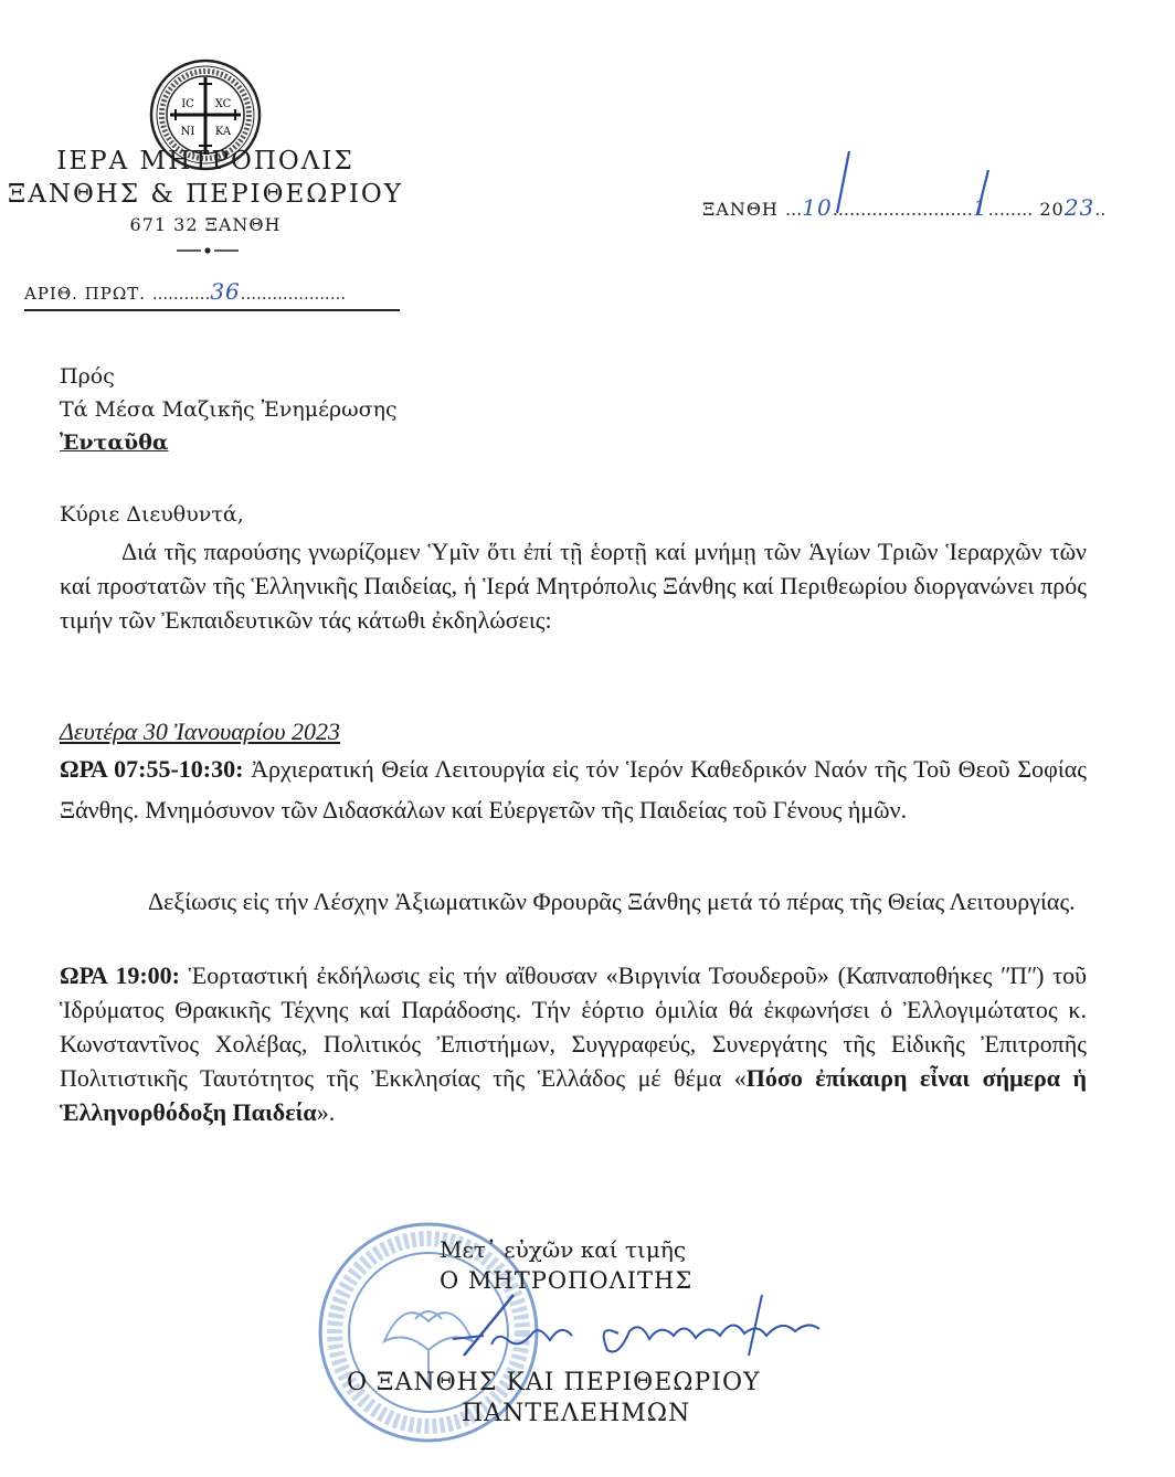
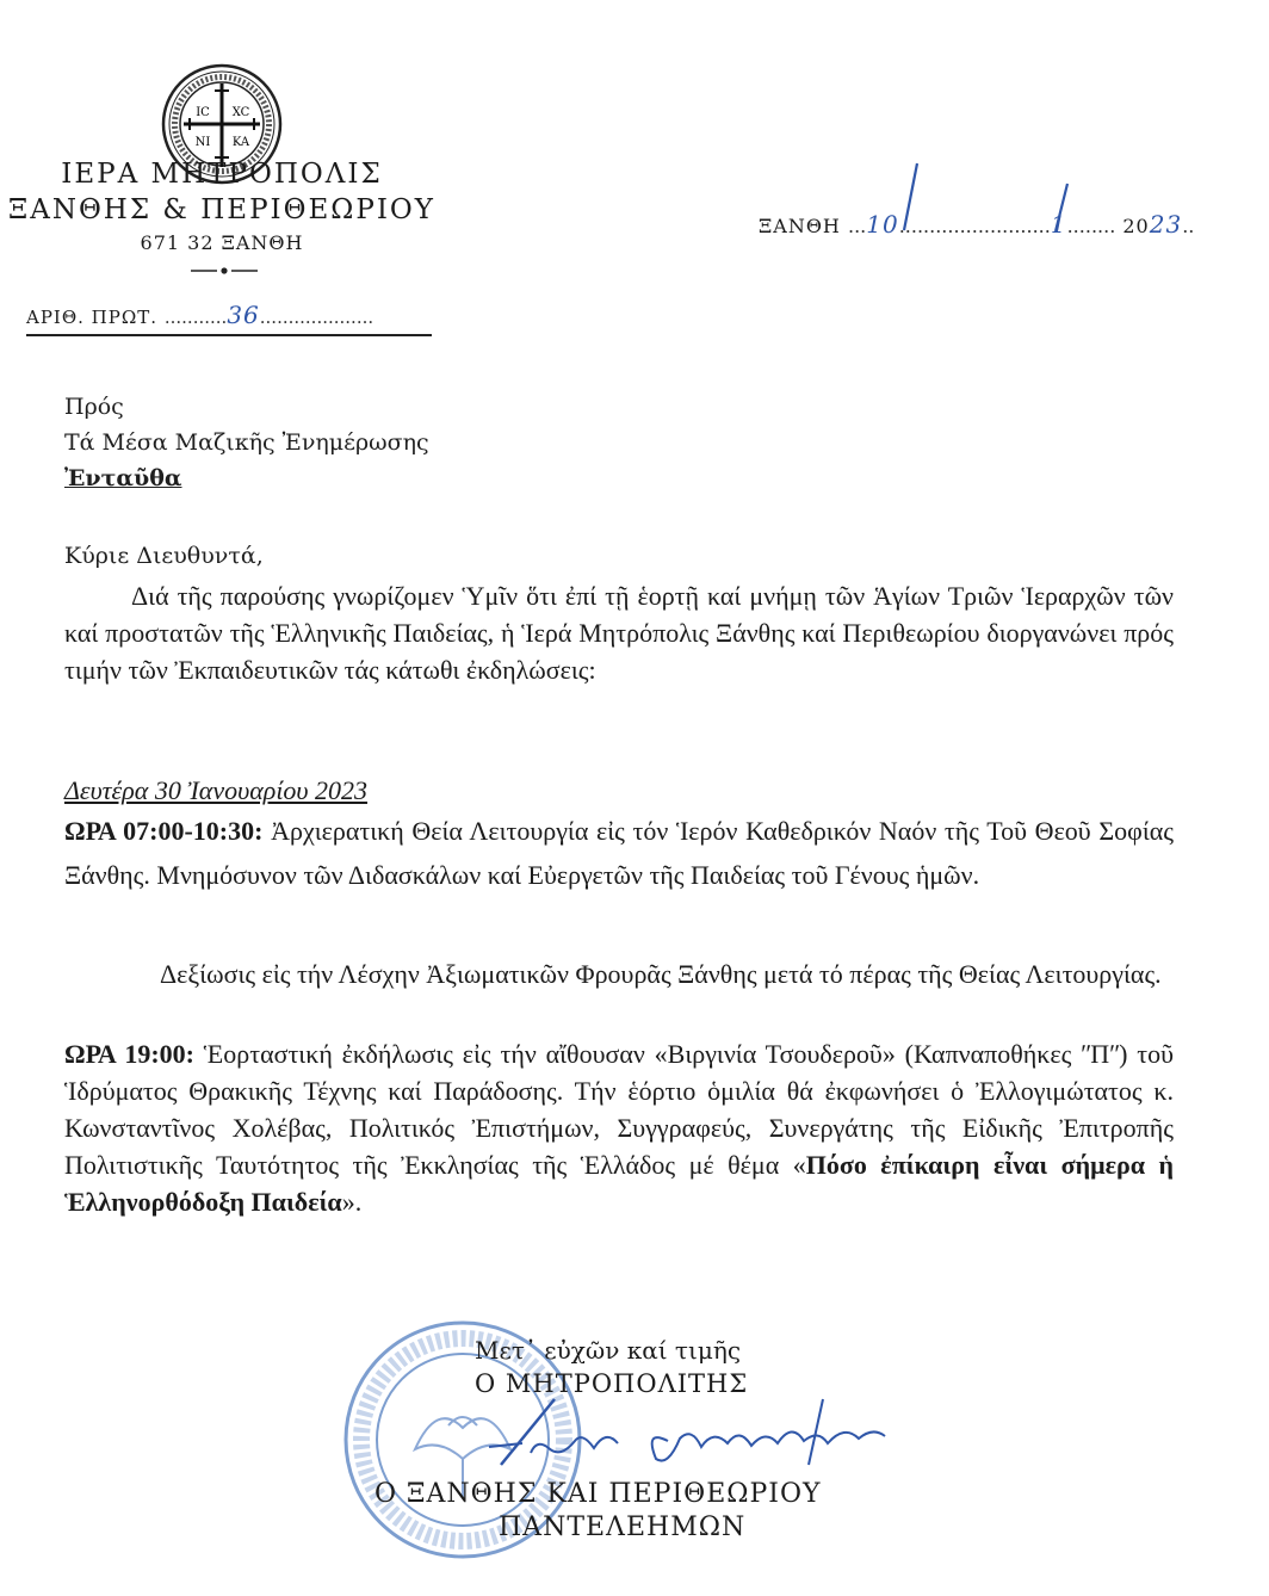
  IC
  XC
  NI
  KA
  ΙΕΡΑ ΜΗΤΡΟΠΟΛΙΣ
  ΞΑΝΘΗΣ & ΠΕΡΙΘΕΩΡΙΟΥ
  671 32 ΞΑΝΘΗ
  ΑΡΙΘ. ΠΡΩΤ. ...........36....................
  ΞΑΝΘΗ ...10.........................1........ 2023..
  Πρός
  Τά Μέσα Μαζικῆς Ἐνημέρωσης
  Ἐνταῦθα
  Κύριε Διευθυντά,
  Διά τῆς παρούσης γνωρίζομεν Ὑμῖν ὅτι ἐπί τῇ ἑορτῇ καί μνήμῃ τῶν Ἁγίων Τριῶν Ἱεραρχῶν τῶν καί προστατῶν τῆς Ἑλληνικῆς Παιδείας, ἡ Ἱερά Μητρόπολις Ξάνθης καί Περιθεωρίου διοργανώνει πρός τιμήν τῶν Ἐκπαιδευτικῶν τάς κάτωθι ἐκδηλώσεις:
  Δευτέρα 30 Ἰανουαρίου 2023
- ΩΡΑ 07:55-10:30: Ἀρχιερατική Θεία Λειτουργία εἰς τόν Ἱερόν Καθεδρικόν Ναόν τῆς Τοῦ Θεοῦ Σοφίας Ξάνθης. Μνημόσυνον τῶν Διδασκάλων καί Εὐεργετῶν τῆς Παιδείας τοῦ Γένους ἡμῶν.
+ ΩΡΑ 07:00-10:30: Ἀρχιερατική Θεία Λειτουργία εἰς τόν Ἱερόν Καθεδρικόν Ναόν τῆς Τοῦ Θεοῦ Σοφίας Ξάνθης. Μνημόσυνον τῶν Διδασκάλων καί Εὐεργετῶν τῆς Παιδείας τοῦ Γένους ἡμῶν.
  Δεξίωσις εἰς τήν Λέσχην Ἀξιωματικῶν Φρουρᾶς Ξάνθης μετά τό πέρας τῆς Θείας Λειτουργίας.
  ΩΡΑ 19:00: Ἑορταστική ἐκδήλωσις εἰς τήν αἴθουσαν «Βιργινία Τσουδεροῦ» (Καπναποθήκες ʺΠʺ) τοῦ Ἱδρύματος Θρακικῆς Τέχνης καί Παράδοσης. Τήν ἑόρτιο ὁμιλία θά ἐκφωνήσει ὁ Ἐλλογιμώτατος κ. Κωνσταντῖνος Χολέβας, Πολιτικός Ἐπιστήμων, Συγγραφεύς, Συνεργάτης τῆς Εἰδικῆς Ἐπιτροπῆς Πολιτιστικῆς Ταυτότητος τῆς Ἐκκλησίας τῆς Ἑλλάδος μέ θέμα «Πόσο ἐπίκαιρη εἶναι σήμερα ἡ Ἑλληνορθόδοξη Παιδεία».
  Μετ᾽ εὐχῶν καί τιμῆς
  Ο ΜΗΤΡΟΠΟΛΙΤΗΣ
  Ο ΞΑΝΘΗΣ ΚΑΙ ΠΕΡΙΘΕΩΡΙΟΥ
  ΠΑΝΤΕΛΕΗΜΩΝ
